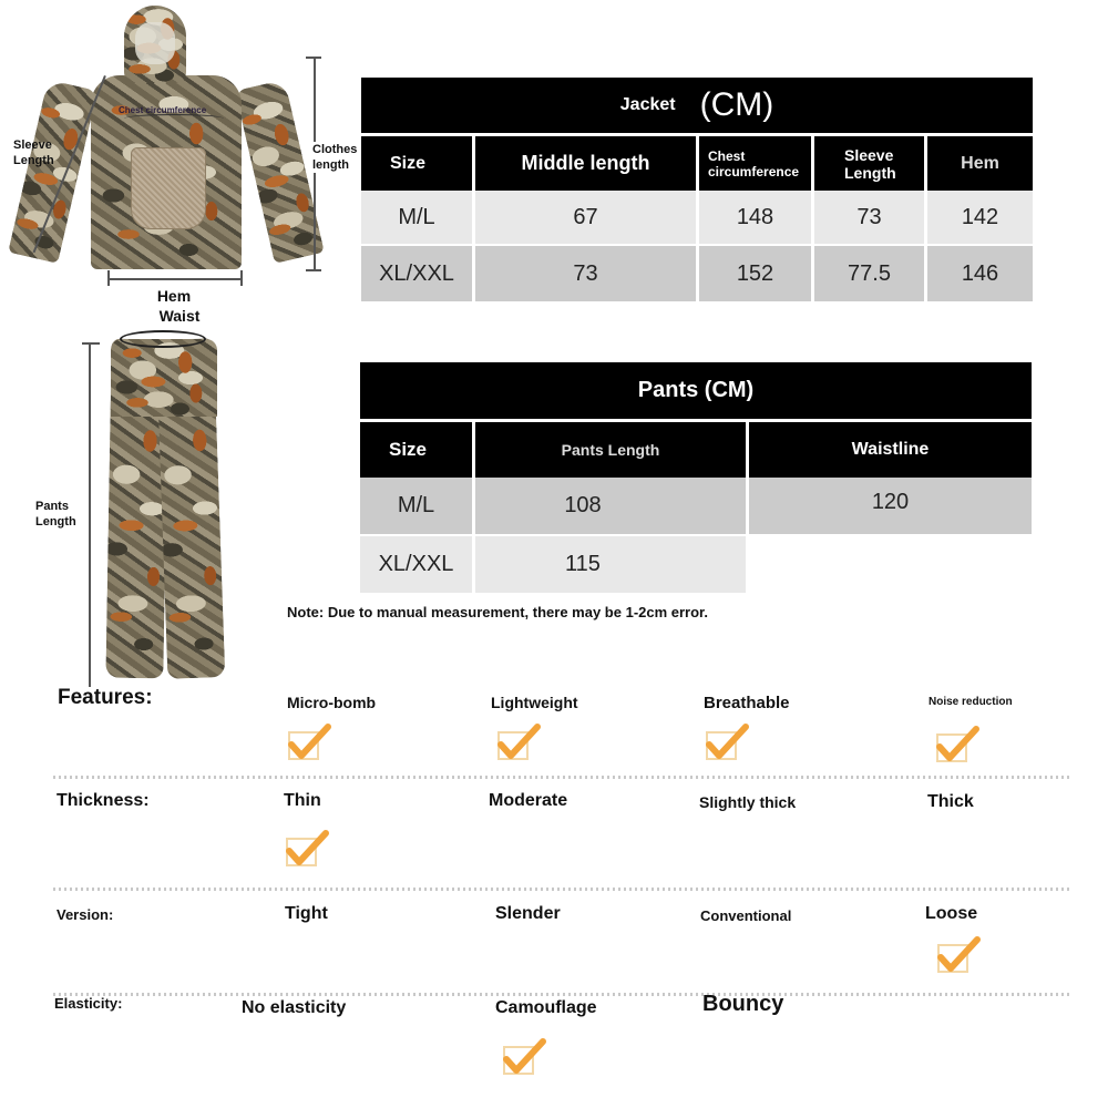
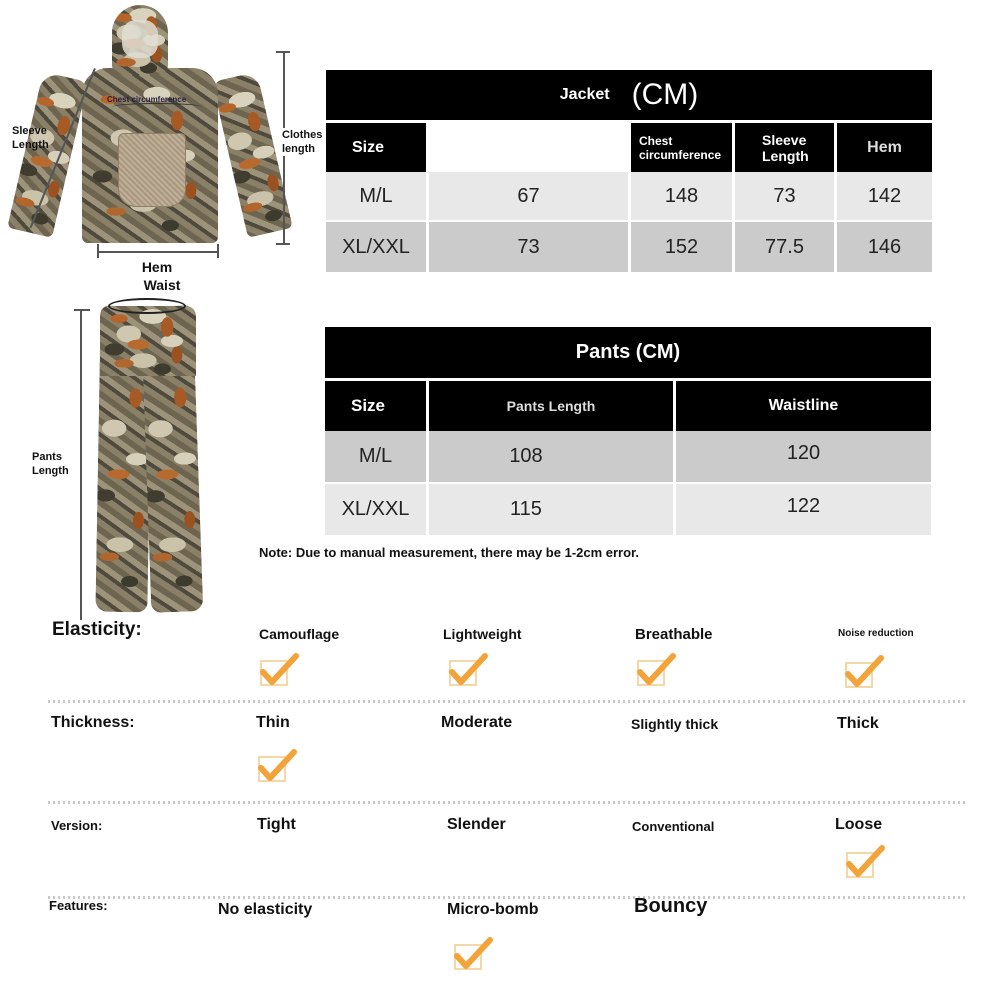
  Sleeve
  Length
  Chest circumference
  Clothes
  length
  Hem
  Waist
  Pants
  Length
  Jacket
  (CM)
  Size
- Middle length
  Chest circumference
  Sleeve Length
  Hem
  M/L
  67
  148
  73
  142
  XL/XXL
  73
  152
  77.5
  146
  Pants (CM)
  Size
  Pants Length
  Waistline
  M/L
  108
  120
  XL/XXL
  115
+ 122
  Note: Due to manual measurement, there may be 1-2cm error.
- Features:
+ Elasticity:
- Micro-bomb
+ Camouflage
  Lightweight
  Breathable
  Noise reduction
  Thickness:
  Thin
  Moderate
  Slightly thick
  Thick
  Version:
  Tight
  Slender
  Conventional
  Loose
- Elasticity:
+ Features:
  No elasticity
- Camouflage
+ Micro-bomb
  Bouncy
